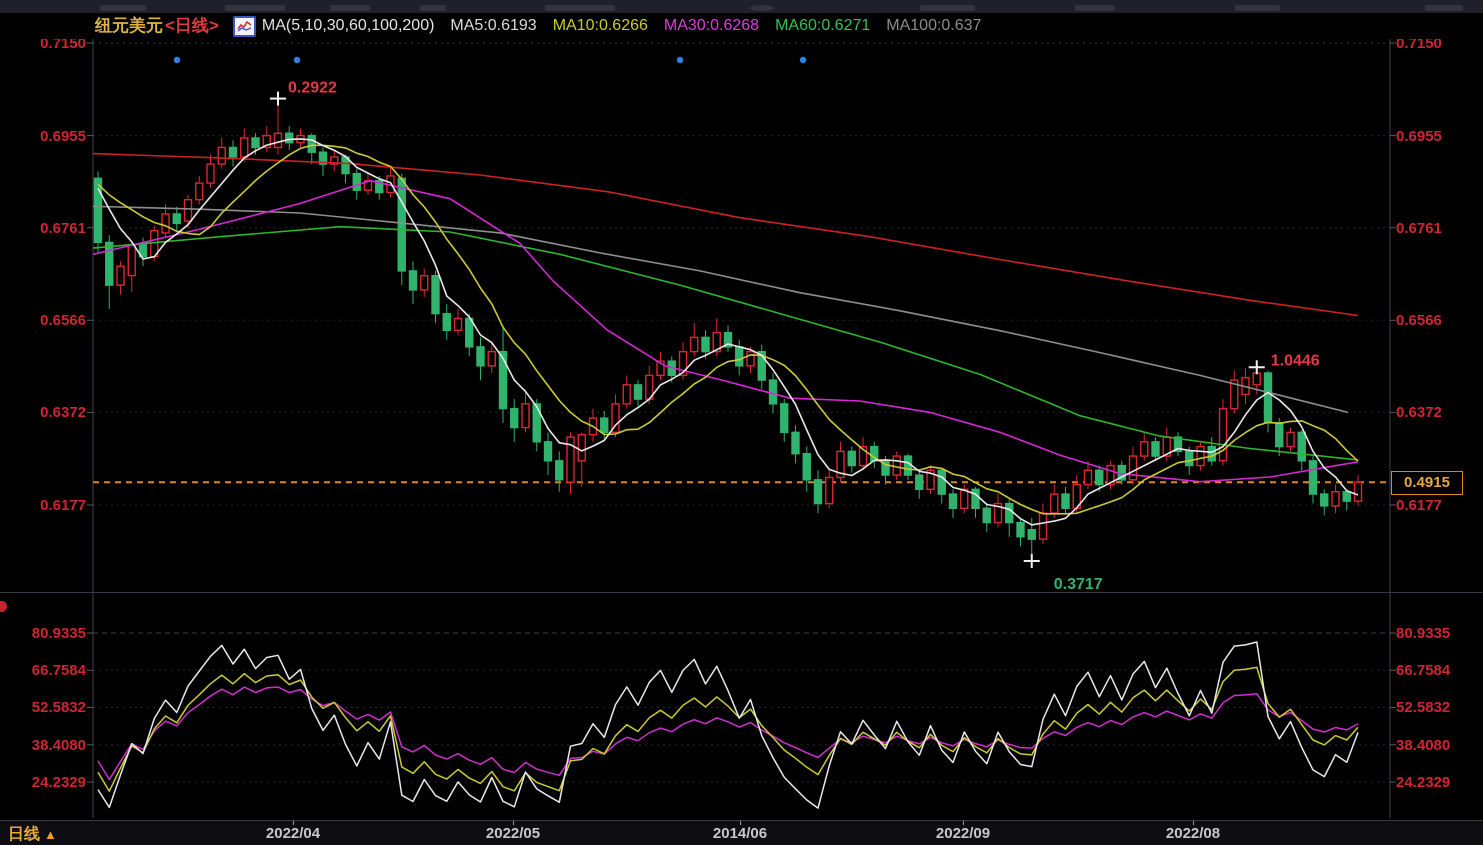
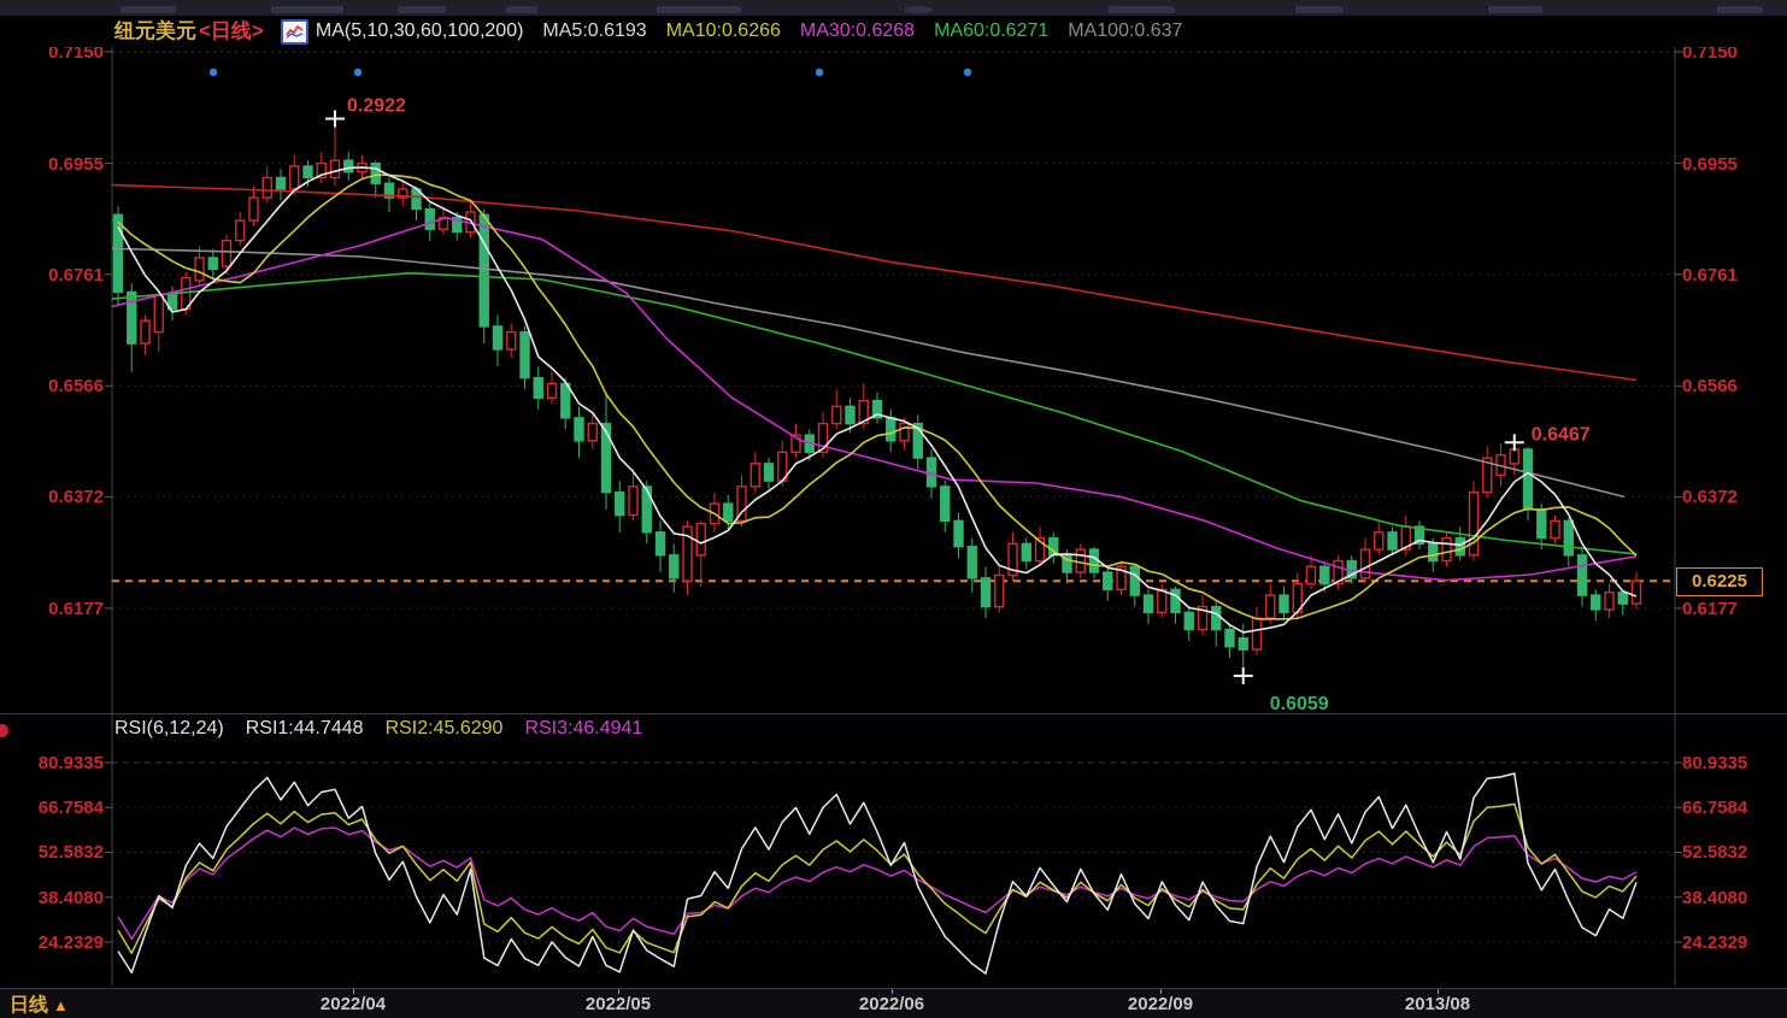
  纽元美元
  <日线>
  MA(5,10,30,60,100,200)
  MA5:0.6193
  MA10:0.6266
  MA30:0.6268
  MA60:0.6271
  MA100:0.637
  0.2922
- 1.0446
+ 0.6467
- 0.3717
+ 0.6059
  0.7150
  0.6955
  0.6761
  0.6566
  0.6372
  0.6177
  0.7150
  0.6955
  0.6761
  0.6566
  0.6372
  0.6177
- 0.4915
+ 0.6225
+ RSI(6,12,24)
+ RSI1:44.7448
+ RSI2:45.6290
+ RSI3:46.4941
  80.9335
  66.7584
  52.5832
  38.4080
  24.2329
  80.9335
  66.7584
  52.5832
  38.4080
  24.2329
  日线 ▲
  2022/04
  2022/05
- 2014/06
+ 2022/06
  2022/09
- 2022/08
+ 2013/08
